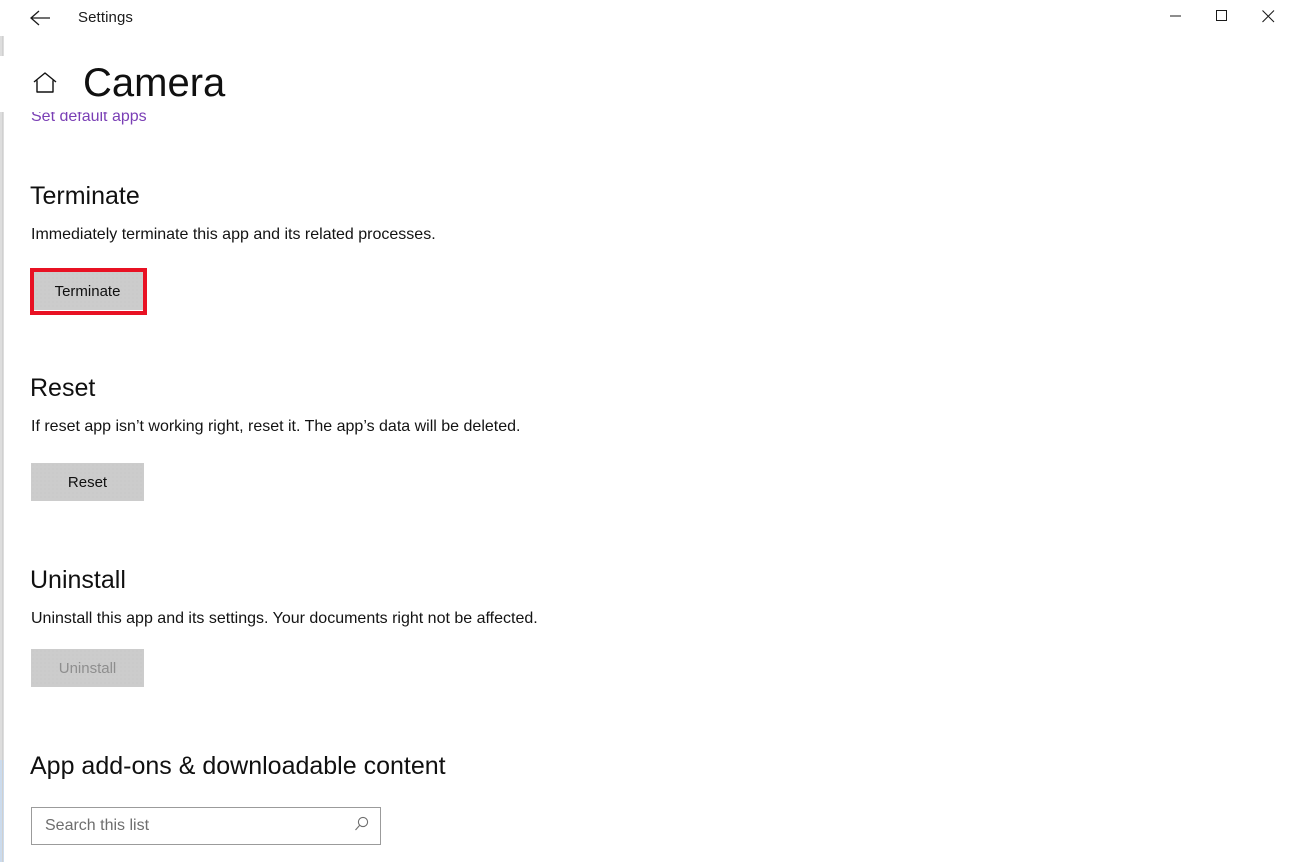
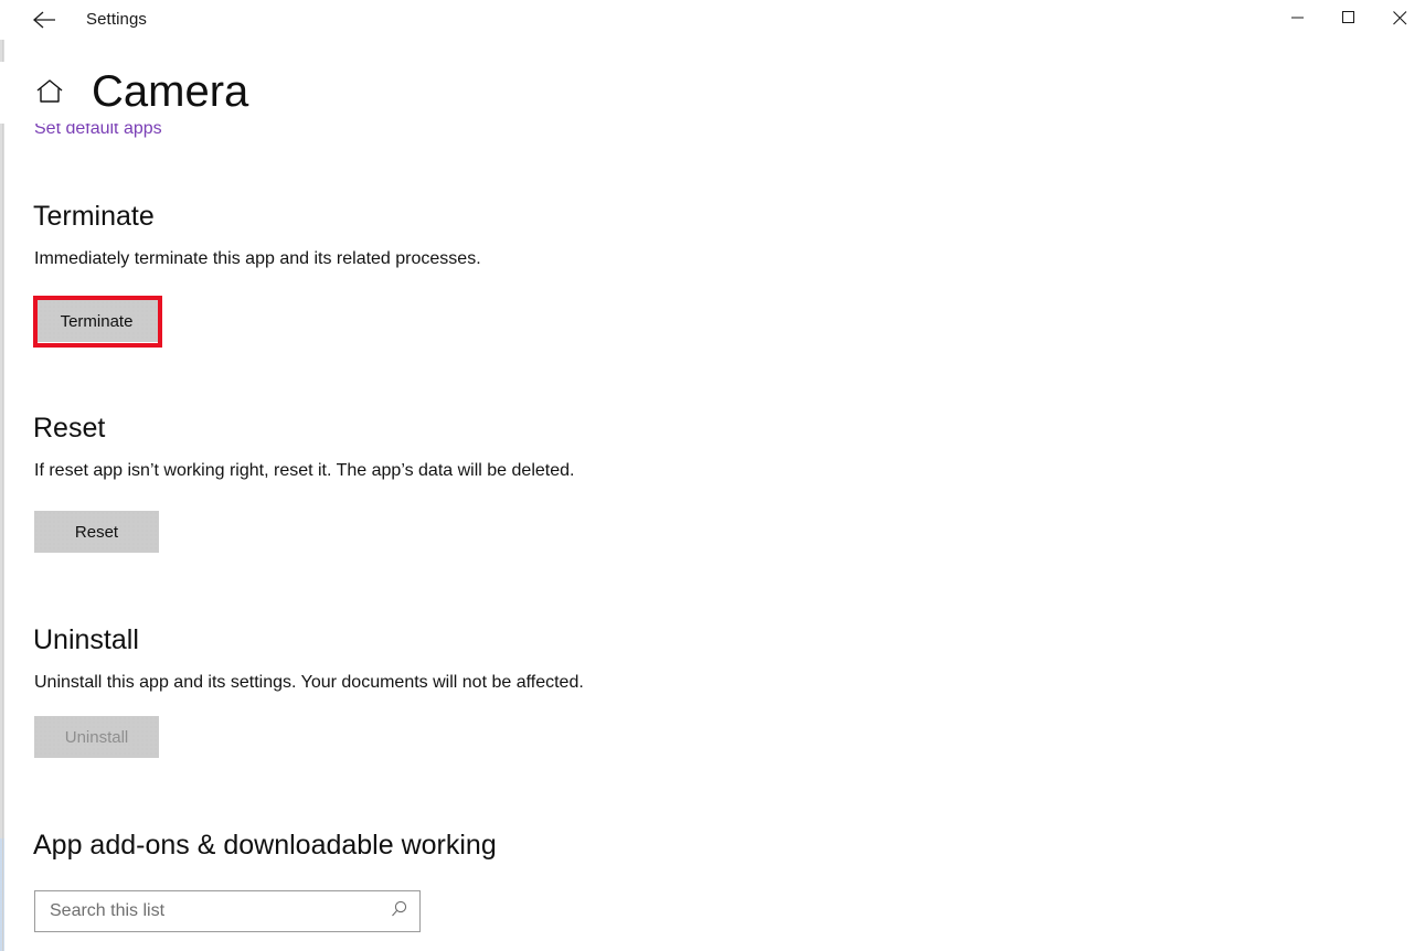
  Settings
  Set default apps
  Terminate
  Immediately terminate this app and its related processes.
  Terminate
  Reset
  If reset app isn’t working right, reset it. The app’s data will be deleted.
  Reset
  Uninstall
- Uninstall this app and its settings. Your documents right not be affected.
+ Uninstall this app and its settings. Your documents will not be affected.
  Uninstall
- App add-ons & downloadable content
+ App add-ons & downloadable working
  Search this list
  Camera
